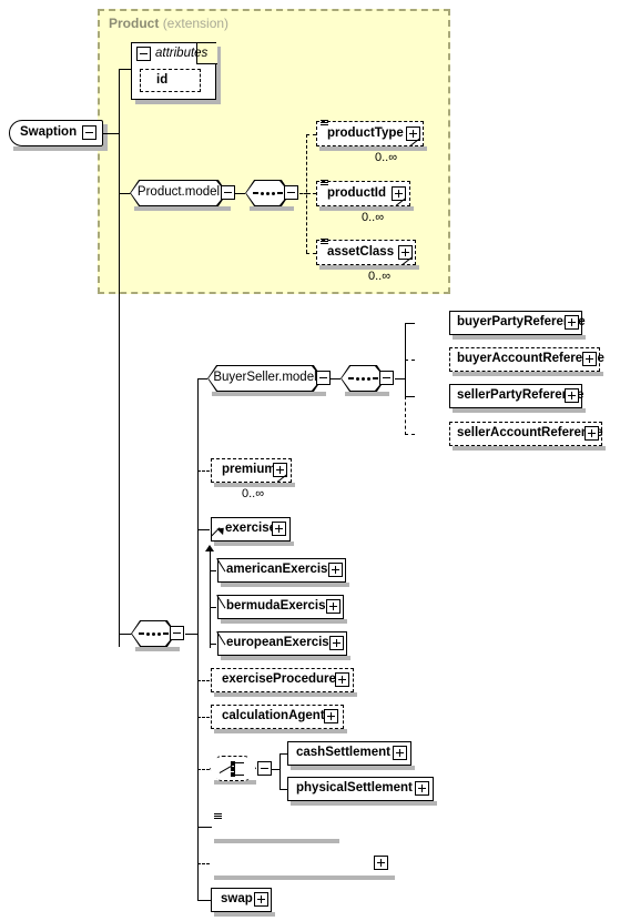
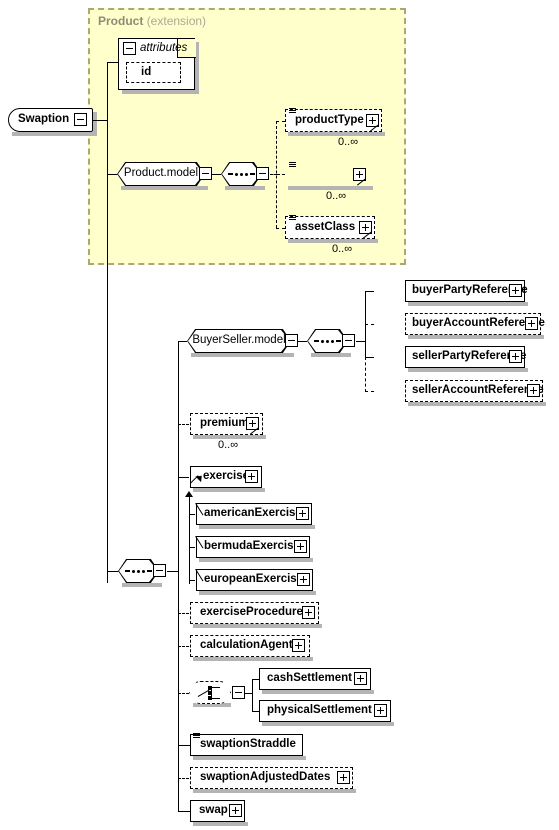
  Product (extension)
  Swaption
  attributes
  id
  Product.model
  productType
  0..∞
- productId
  0..∞
  assetClass
  0..∞
  BuyerSeller.mode
  buyerPartyReferee
  buyerAccountReferee
  sellerPartyReferee
  sellerAccountReferee
  premium
  0..∞
  exercis
  americanExercis
  bermudaExercis
  europeanExercis
  exerciseProcedure
  calculationAgent
  cashSettlement
  physicalSettlement
+ swaptionStraddle
+ swaptionAdjustedDates
  swap
